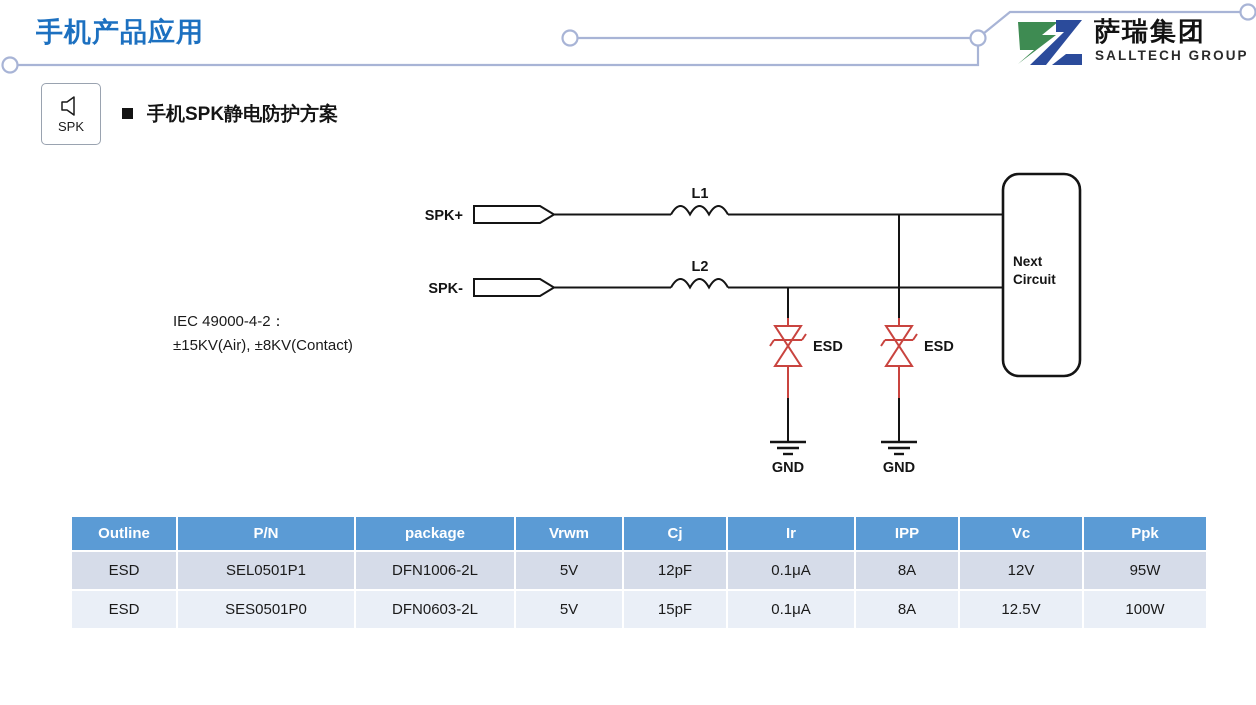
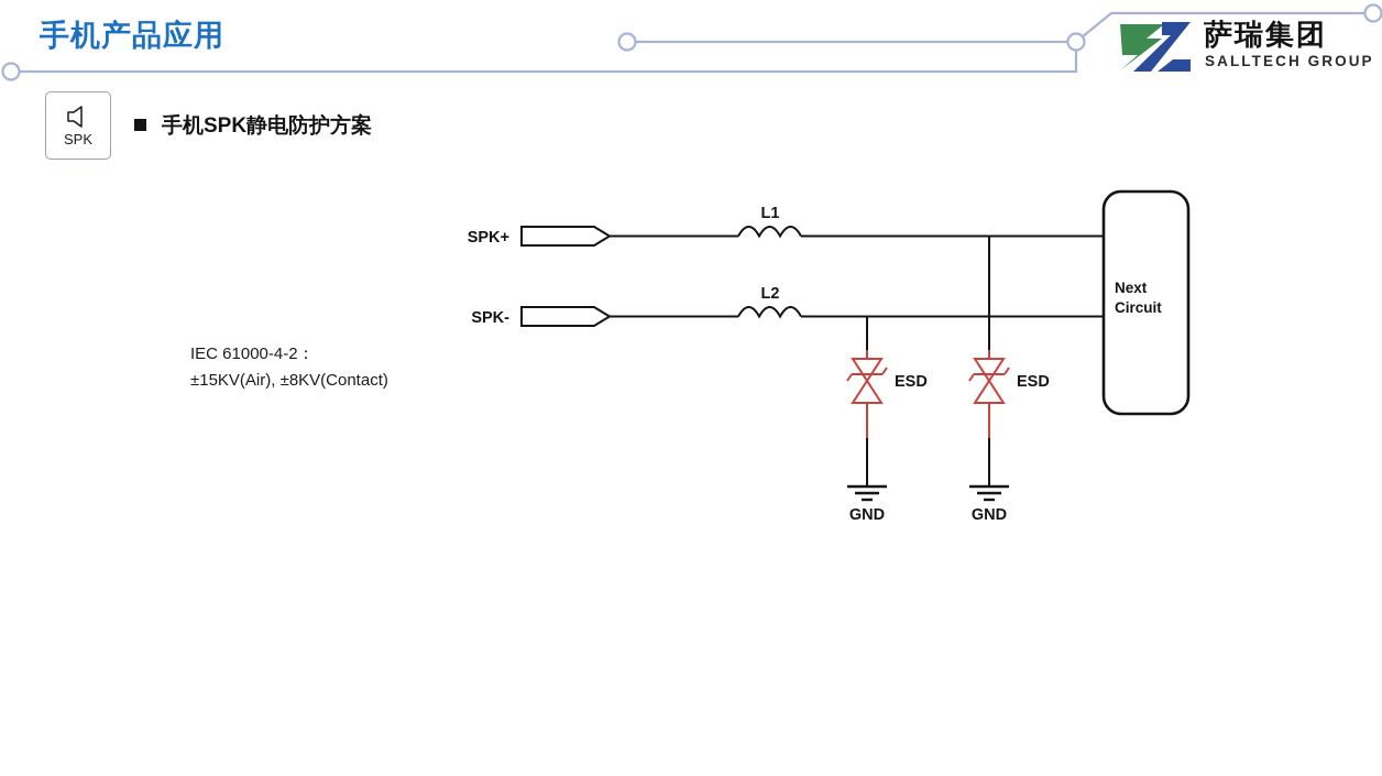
  手机产品应用
  萨瑞集团
  SALLTECH GROUP
  SPK
  手机SPK静电防护方案
  SPK+
  SPK-
  L1
  L2
  ESD
  ESD
  GND
  GND
  Next
  Circuit
- IEC 49000-4-2：
+ IEC 61000-4-2：
  ±15KV(Air), ±8KV(Contact)
- Outline	P/N	package	Vrwm	Cj	Ir	IPP	Vc	Ppk
- ESD	SEL0501P1	DFN1006-2L	5V	12pF	0.1μA	8A	12V	95W
- ESD	SES0501P0	DFN0603-2L	5V	15pF	0.1μA	8A	12.5V	100W
